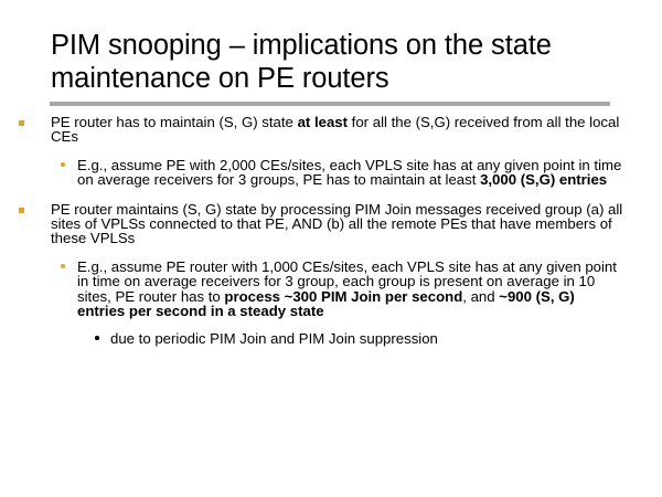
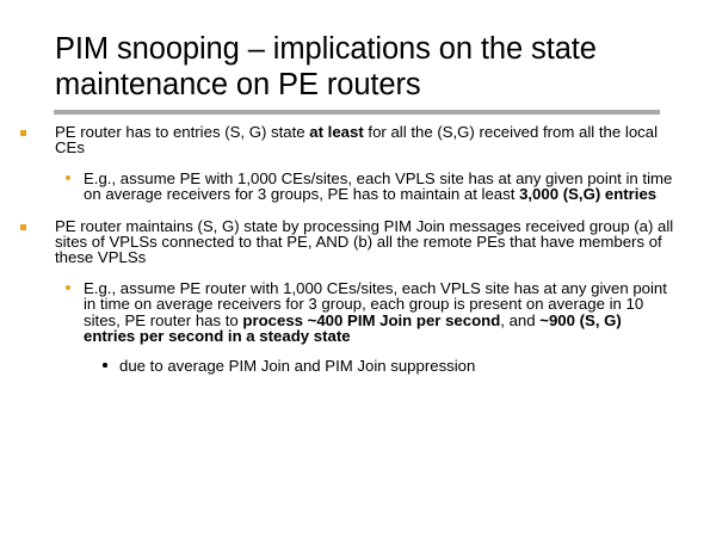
  PIM snooping – implications on the state maintenance on PE routers
- PE router has to maintain (S, G) state at least for all the (S,G) received from all the local CEs
+ PE router has to entries (S, G) state at least for all the (S,G) received from all the local CEs
- E.g., assume PE with 2,000 CEs/sites, each VPLS site has at any given point in time on average receivers for 3 groups, PE has to maintain at least 3,000 (S,G) entries
+ E.g., assume PE with 1,000 CEs/sites, each VPLS site has at any given point in time on average receivers for 3 groups, PE has to maintain at least 3,000 (S,G) entries
  PE router maintains (S, G) state by processing PIM Join messages received group (a) all sites of VPLSs connected to that PE, AND (b) all the remote PEs that have members of these VPLSs
- E.g., assume PE router with 1,000 CEs/sites, each VPLS site has at any given point in time on average receivers for 3 group, each group is present on average in 10 sites, PE router has to process ~300 PIM Join per second, and ~900 (S, G) entries per second in a steady state
+ E.g., assume PE router with 1,000 CEs/sites, each VPLS site has at any given point in time on average receivers for 3 group, each group is present on average in 10 sites, PE router has to process ~400 PIM Join per second, and ~900 (S, G) entries per second in a steady state
- due to periodic PIM Join and PIM Join suppression
+ due to average PIM Join and PIM Join suppression
